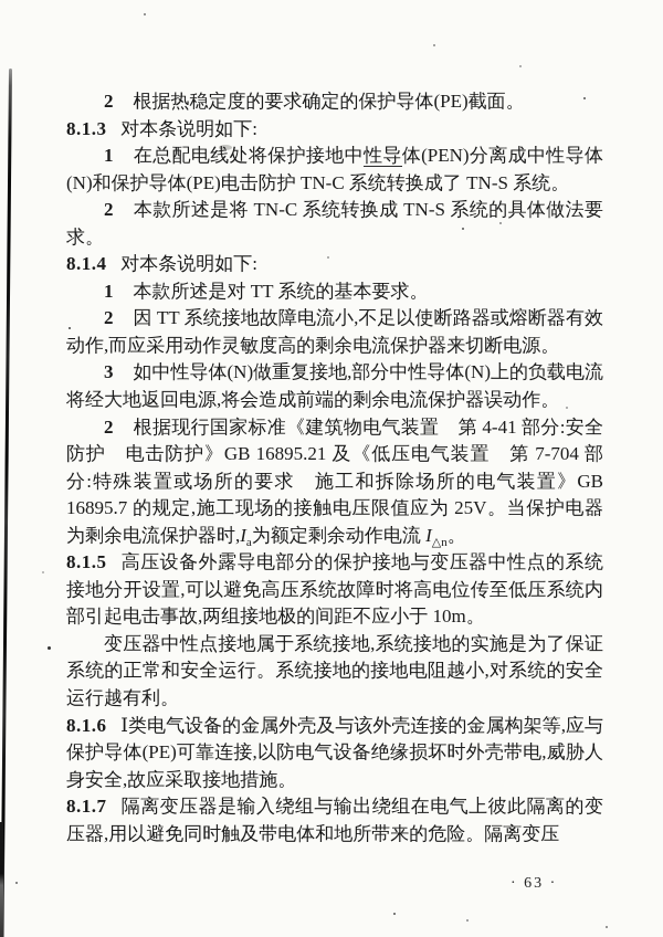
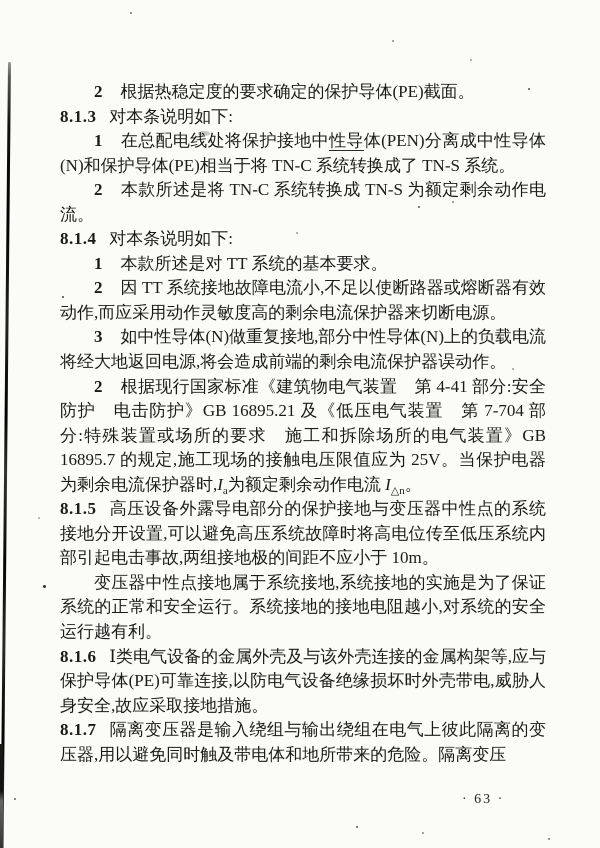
  2 根据热稳定度的要求确定的保护导体(PE)截面。
  8.1.3 对本条说明如下:
- 1 在总配电线处将保护接地中性导体(PEN)分离成中性导体(N)和保护导体(PE)电击防护 TN-C 系统转换成了 TN-S 系统。
+ 1 在总配电线处将保护接地中性导体(PEN)分离成中性导体(N)和保护导体(PE)相当于将 TN-C 系统转换成了 TN-S 系统。
- 2 本款所述是将 TN-C 系统转换成 TN-S 系统的具体做法要求。
+ 2 本款所述是将 TN-C 系统转换成 TN-S 为额定剩余动作电流。
  8.1.4 对本条说明如下:
  1 本款所述是对 TT 系统的基本要求。
  2 因 TT 系统接地故障电流小,不足以使断路器或熔断器有效动作,而应采用动作灵敏度高的剩余电流保护器来切断电源。
  3 如中性导体(N)做重复接地,部分中性导体(N)上的负载电流将经大地返回电源,将会造成前端的剩余电流保护器误动作。
  2 根据现行国家标准《建筑物电气装置 第 4-41 部分:安全防护 电击防护》GB 16895.21 及《低压电气装置 第 7-704 部分:特殊装置或场所的要求 施工和拆除场所的电气装置》GB 16895.7 的规定,施工现场的接触电压限值应为 25V。当保护电器为剩余电流保护器时,Ia为额定剩余动作电流 I△n。
  8.1.5 高压设备外露导电部分的保护接地与变压器中性点的系统接地分开设置,可以避免高压系统故障时将高电位传至低压系统内部引起电击事故,两组接地极的间距不应小于 10m。
  变压器中性点接地属于系统接地,系统接地的实施是为了保证系统的正常和安全运行。系统接地的接地电阻越小,对系统的安全运行越有利。
  8.1.6 Ⅰ类电气设备的金属外壳及与该外壳连接的金属构架等,应与保护导体(PE)可靠连接,以防电气设备绝缘损坏时外壳带电,威胁人身安全,故应采取接地措施。
  8.1.7 隔离变压器是输入绕组与输出绕组在电气上彼此隔离的变压器,用以避免同时触及带电体和地所带来的危险。隔离变压
  · 63 ·
